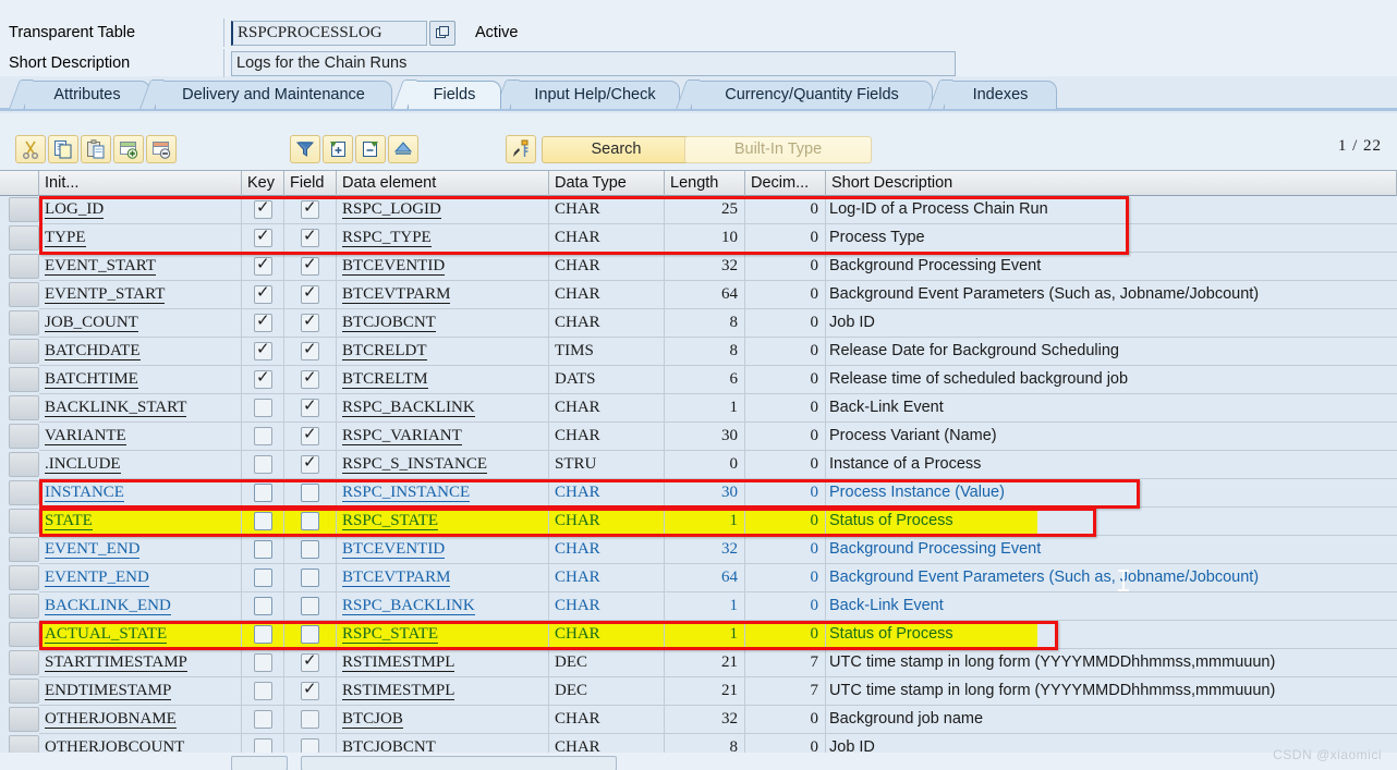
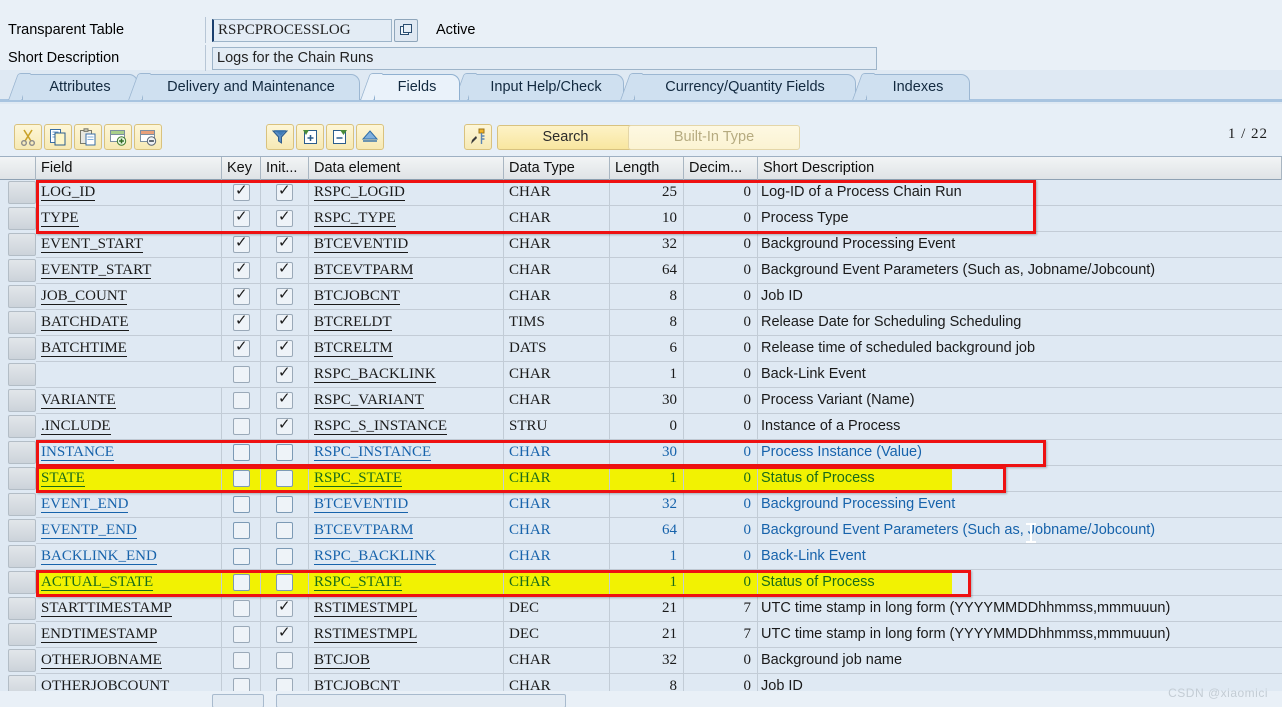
  Transparent Table
  RSPCPROCESSLOG
  Active
  Short Description
  Logs for the Chain Runs
  Attributes
  Delivery and Maintenance
  Fields
  Input Help/Check
  Currency/Quantity Fields
  Indexes
  Search
  Built-In Type
  1 / 22
- Init...
+ Field
  Key
- Field
+ Init...
  Data element
  Data Type
  Length
  Decim...
  Short Description
  LOG_ID
  RSPC_LOGID
  CHAR
  25
  0
  Log-ID of a Process Chain Run
  TYPE
  RSPC_TYPE
  CHAR
  10
  0
  Process Type
  EVENT_START
  BTCEVENTID
  CHAR
  32
  0
  Background Processing Event
  EVENTP_START
  BTCEVTPARM
  CHAR
  64
  0
  Background Event Parameters (Such as, Jobname/Jobcount)
  JOB_COUNT
  BTCJOBCNT
  CHAR
  8
  0
  Job ID
  BATCHDATE
  BTCRELDT
  TIMS
  8
  0
- Release Date for Background Scheduling
+ Release Date for Scheduling Scheduling
  BATCHTIME
  BTCRELTM
  DATS
  6
  0
  Release time of scheduled background job
- BACKLINK_START
  RSPC_BACKLINK
  CHAR
  1
  0
  Back-Link Event
  VARIANTE
  RSPC_VARIANT
  CHAR
  30
  0
  Process Variant (Name)
  .INCLUDE
  RSPC_S_INSTANCE
  STRU
  0
  0
  Instance of a Process
  INSTANCE
  RSPC_INSTANCE
  CHAR
  30
  0
  Process Instance (Value)
  STATE
  RSPC_STATE
  CHAR
  1
  0
  Status of Process
  EVENT_END
  BTCEVENTID
  CHAR
  32
  0
  Background Processing Event
  EVENTP_END
  BTCEVTPARM
  CHAR
  64
  0
  Background Event Parameters (Such as,obname/Jobcount)
  BACKLINK_END
  RSPC_BACKLINK
  CHAR
  1
  0
  Back-Link Event
  ACTUAL_STATE
  RSPC_STATE
  CHAR
  1
  0
  Status of Process
  STARTTIMESTAMP
  RSTIMESTMPL
  DEC
  21
  7
  UTC time stamp in long form (YYYYMMDDhhmmss,mmmuuun)
  ENDTIMESTAMP
  RSTIMESTMPL
  DEC
  21
  7
  UTC time stamp in long form (YYYYMMDDhhmmss,mmmuuun)
  OTHERJOBNAME
  BTCJOB
  CHAR
  32
  0
  Background job name
  OTHERJOBCOUNT
  BTCJOBCNT
  CHAR
  8
  0
  Job ID
  CSDN @xiaomici
